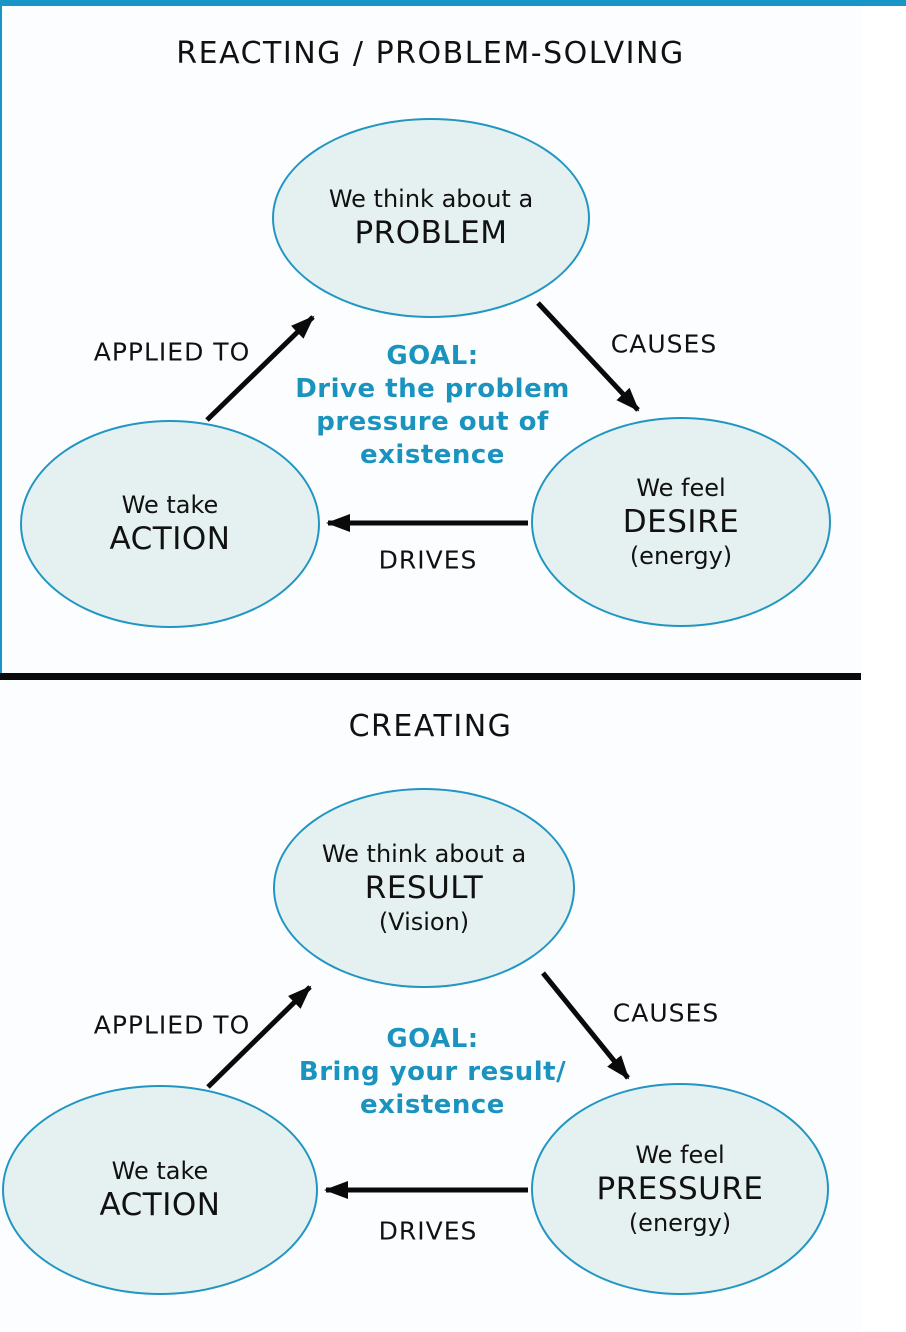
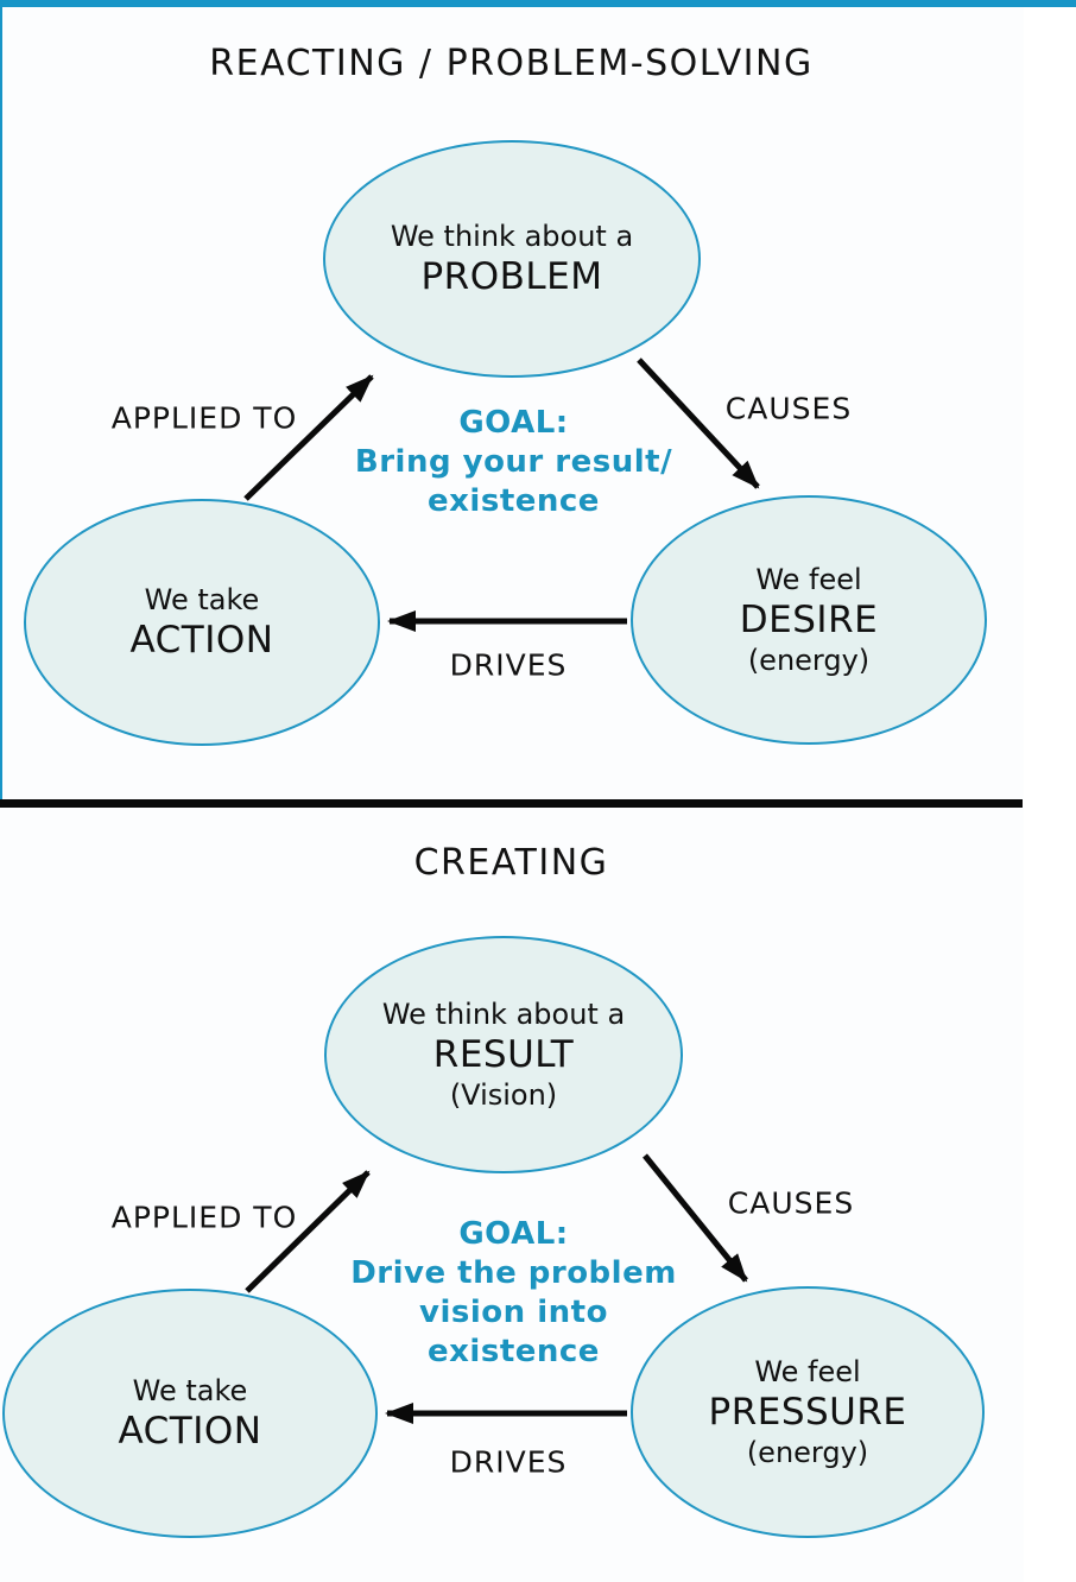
  REACTING / PROBLEM-SOLVING
  We think about a
  PROBLEM
  We feel
  DESIRE
  (energy)
  We take
  ACTION
  APPLIED TO
  CAUSES
  DRIVES
  GOAL:
- Drive the problem
+ Bring your result/
- pressure out of
  existence
  CREATING
  We think about a
  RESULT
  (Vision)
  We feel
  PRESSURE
  (energy)
  We take
  ACTION
  APPLIED TO
  CAUSES
  DRIVES
  GOAL:
- Bring your result/
+ Drive the problem
+ vision into
  existence
